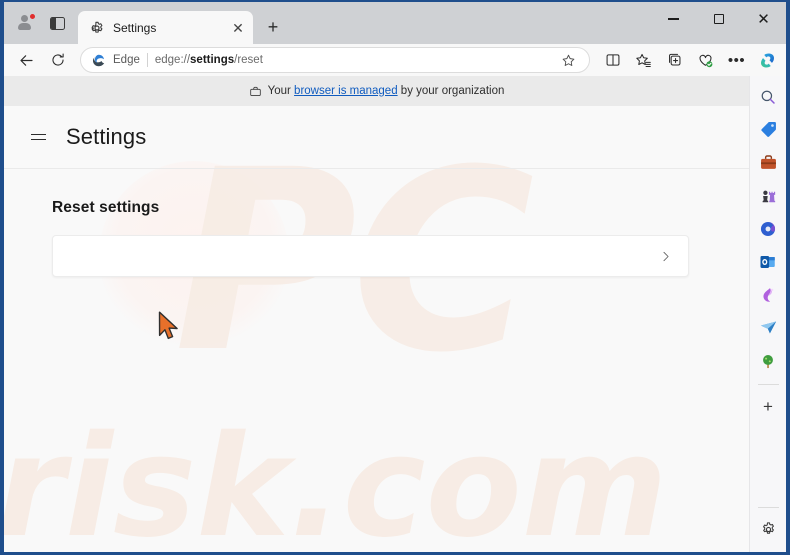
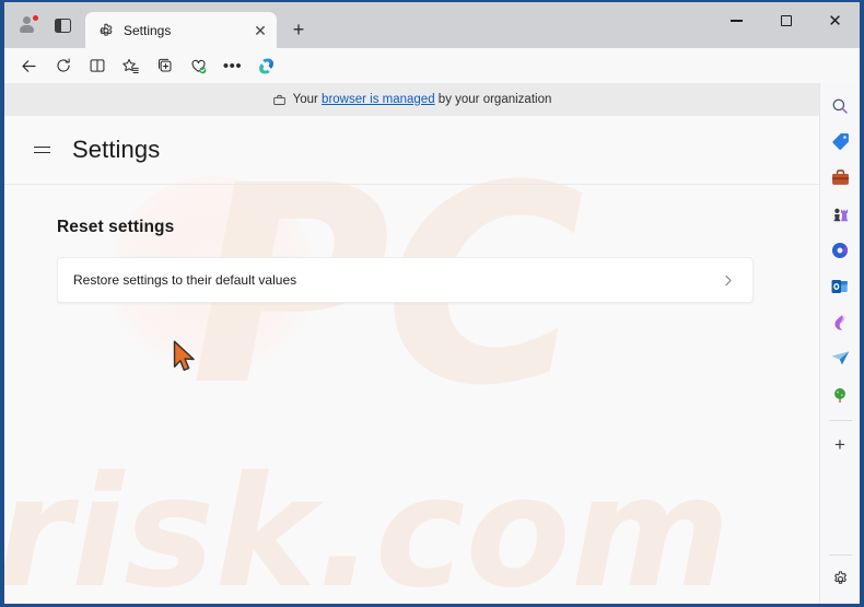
  Settings
  ✕
  +
  ✕
- Edge
- edge://settings/reset
  •••
  Your browser is managed by your organization
  risk.com
  Settings
  Reset settings
+ Restore settings to their default values
  +
